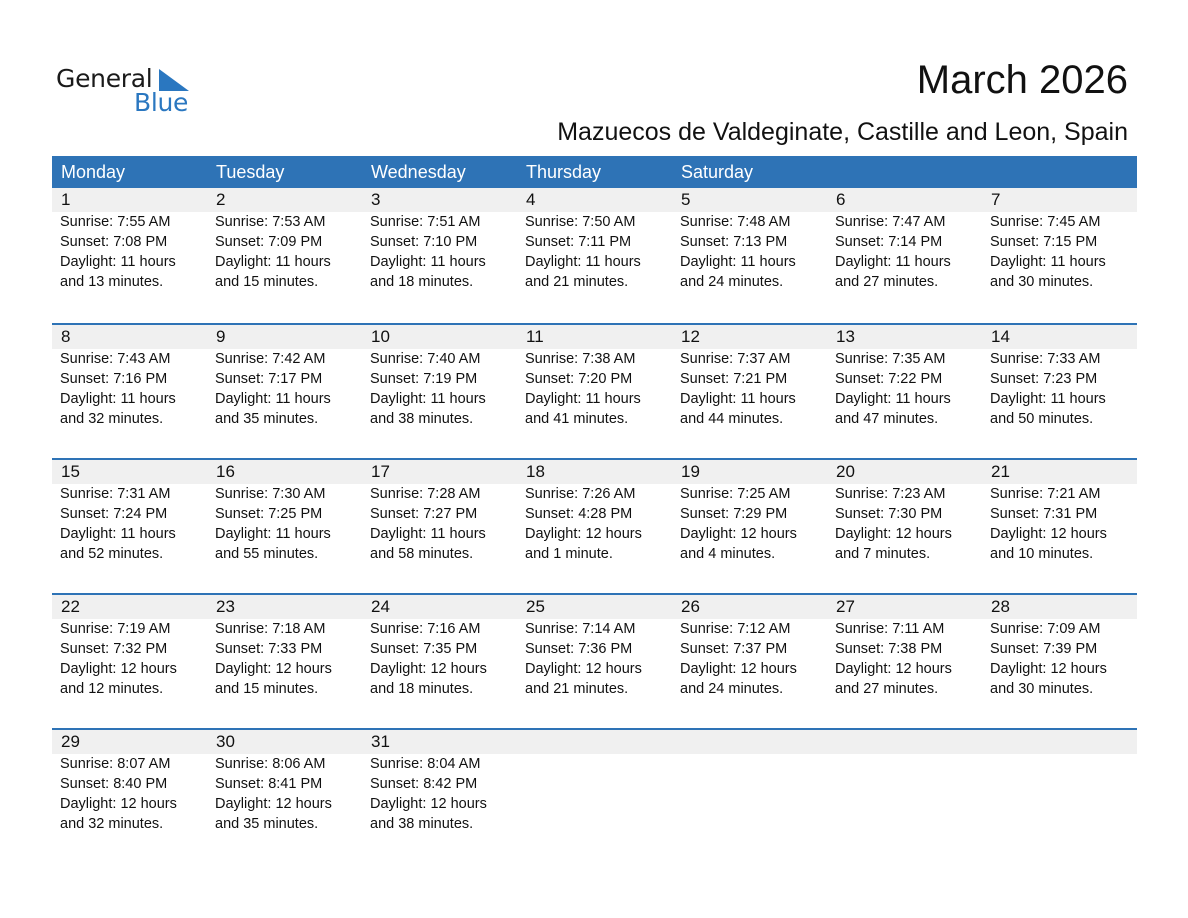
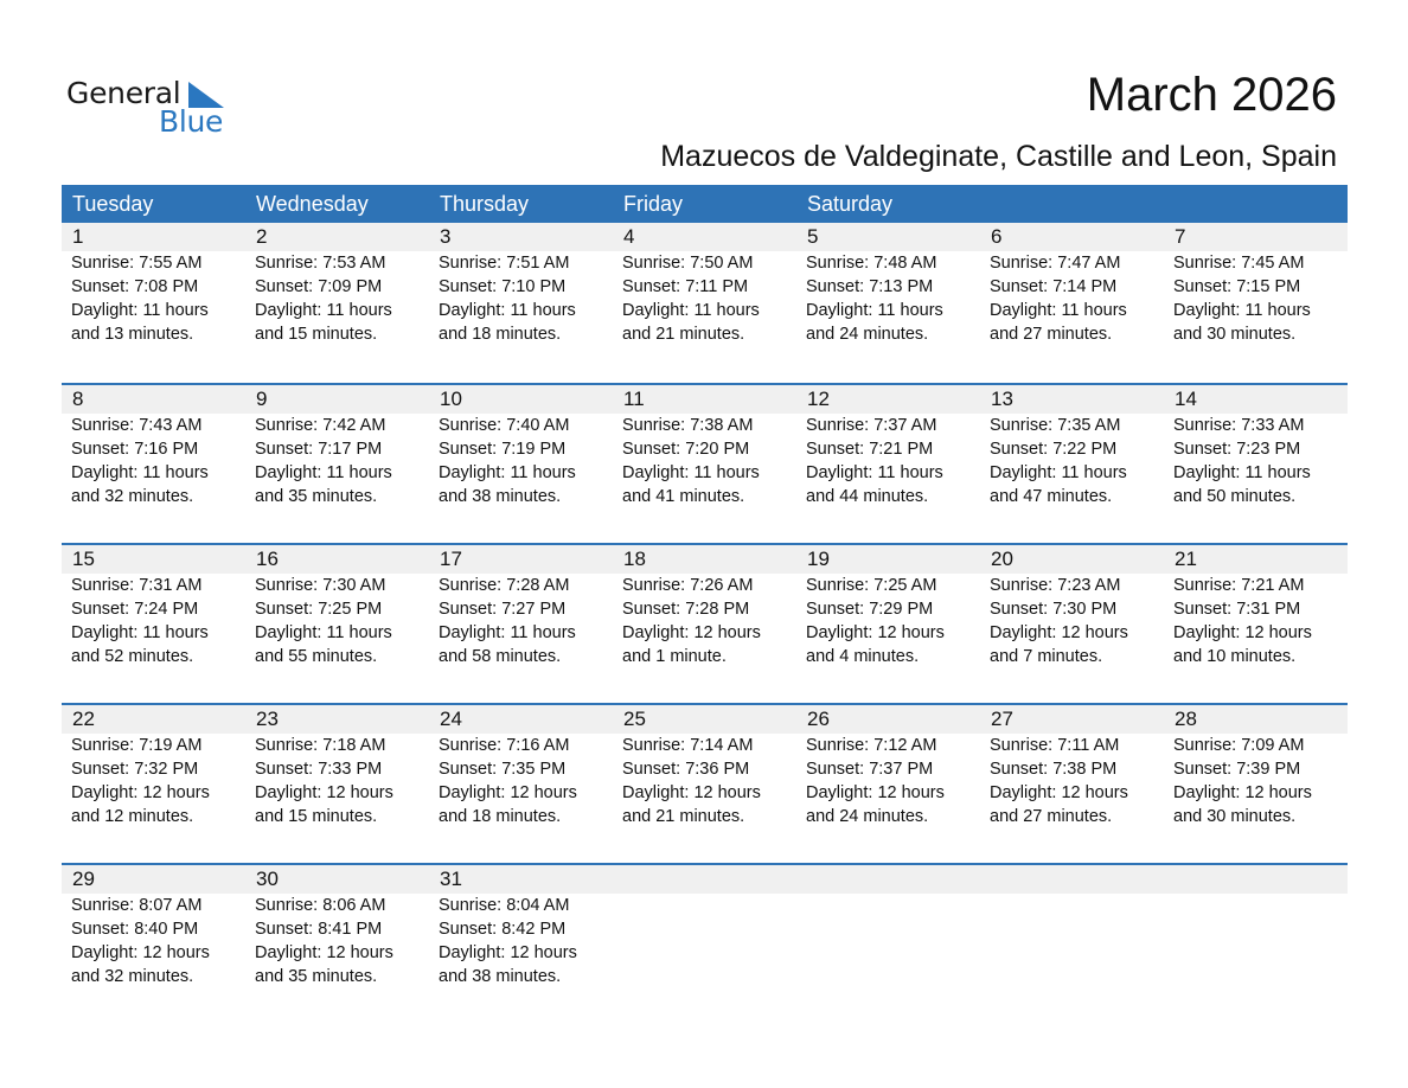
  General
  Blue
  March 2026
  Mazuecos de Valdeginate, Castille and Leon, Spain
- Monday
  Tuesday
  Wednesday
  Thursday
+ Friday
  Saturday
  1
  Sunrise: 7:55 AM
  Sunset: 7:08 PM
  Daylight: 11 hours
  and 13 minutes.
  2
  Sunrise: 7:53 AM
  Sunset: 7:09 PM
  Daylight: 11 hours
  and 15 minutes.
  3
  Sunrise: 7:51 AM
  Sunset: 7:10 PM
  Daylight: 11 hours
  and 18 minutes.
  4
  Sunrise: 7:50 AM
  Sunset: 7:11 PM
  Daylight: 11 hours
  and 21 minutes.
  5
  Sunrise: 7:48 AM
  Sunset: 7:13 PM
  Daylight: 11 hours
  and 24 minutes.
  6
  Sunrise: 7:47 AM
  Sunset: 7:14 PM
  Daylight: 11 hours
  and 27 minutes.
  7
  Sunrise: 7:45 AM
  Sunset: 7:15 PM
  Daylight: 11 hours
  and 30 minutes.
  8
  Sunrise: 7:43 AM
  Sunset: 7:16 PM
  Daylight: 11 hours
  and 32 minutes.
  9
  Sunrise: 7:42 AM
  Sunset: 7:17 PM
  Daylight: 11 hours
  and 35 minutes.
  10
  Sunrise: 7:40 AM
  Sunset: 7:19 PM
  Daylight: 11 hours
  and 38 minutes.
  11
  Sunrise: 7:38 AM
  Sunset: 7:20 PM
  Daylight: 11 hours
  and 41 minutes.
  12
  Sunrise: 7:37 AM
  Sunset: 7:21 PM
  Daylight: 11 hours
  and 44 minutes.
  13
  Sunrise: 7:35 AM
  Sunset: 7:22 PM
  Daylight: 11 hours
  and 47 minutes.
  14
  Sunrise: 7:33 AM
  Sunset: 7:23 PM
  Daylight: 11 hours
  and 50 minutes.
  15
  Sunrise: 7:31 AM
  Sunset: 7:24 PM
  Daylight: 11 hours
  and 52 minutes.
  16
  Sunrise: 7:30 AM
  Sunset: 7:25 PM
  Daylight: 11 hours
  and 55 minutes.
  17
  Sunrise: 7:28 AM
  Sunset: 7:27 PM
  Daylight: 11 hours
  and 58 minutes.
  18
  Sunrise: 7:26 AM
- Sunset: 4:28 PM
+ Sunset: 7:28 PM
  Daylight: 12 hours
  and 1 minute.
  19
  Sunrise: 7:25 AM
  Sunset: 7:29 PM
  Daylight: 12 hours
  and 4 minutes.
  20
  Sunrise: 7:23 AM
  Sunset: 7:30 PM
  Daylight: 12 hours
  and 7 minutes.
  21
  Sunrise: 7:21 AM
  Sunset: 7:31 PM
  Daylight: 12 hours
  and 10 minutes.
  22
  Sunrise: 7:19 AM
  Sunset: 7:32 PM
  Daylight: 12 hours
  and 12 minutes.
  23
  Sunrise: 7:18 AM
  Sunset: 7:33 PM
  Daylight: 12 hours
  and 15 minutes.
  24
  Sunrise: 7:16 AM
  Sunset: 7:35 PM
  Daylight: 12 hours
  and 18 minutes.
  25
  Sunrise: 7:14 AM
  Sunset: 7:36 PM
  Daylight: 12 hours
  and 21 minutes.
  26
  Sunrise: 7:12 AM
  Sunset: 7:37 PM
  Daylight: 12 hours
  and 24 minutes.
  27
  Sunrise: 7:11 AM
  Sunset: 7:38 PM
  Daylight: 12 hours
  and 27 minutes.
  28
  Sunrise: 7:09 AM
  Sunset: 7:39 PM
  Daylight: 12 hours
  and 30 minutes.
  29
  Sunrise: 8:07 AM
  Sunset: 8:40 PM
  Daylight: 12 hours
  and 32 minutes.
  30
  Sunrise: 8:06 AM
  Sunset: 8:41 PM
  Daylight: 12 hours
  and 35 minutes.
  31
  Sunrise: 8:04 AM
  Sunset: 8:42 PM
  Daylight: 12 hours
  and 38 minutes.
